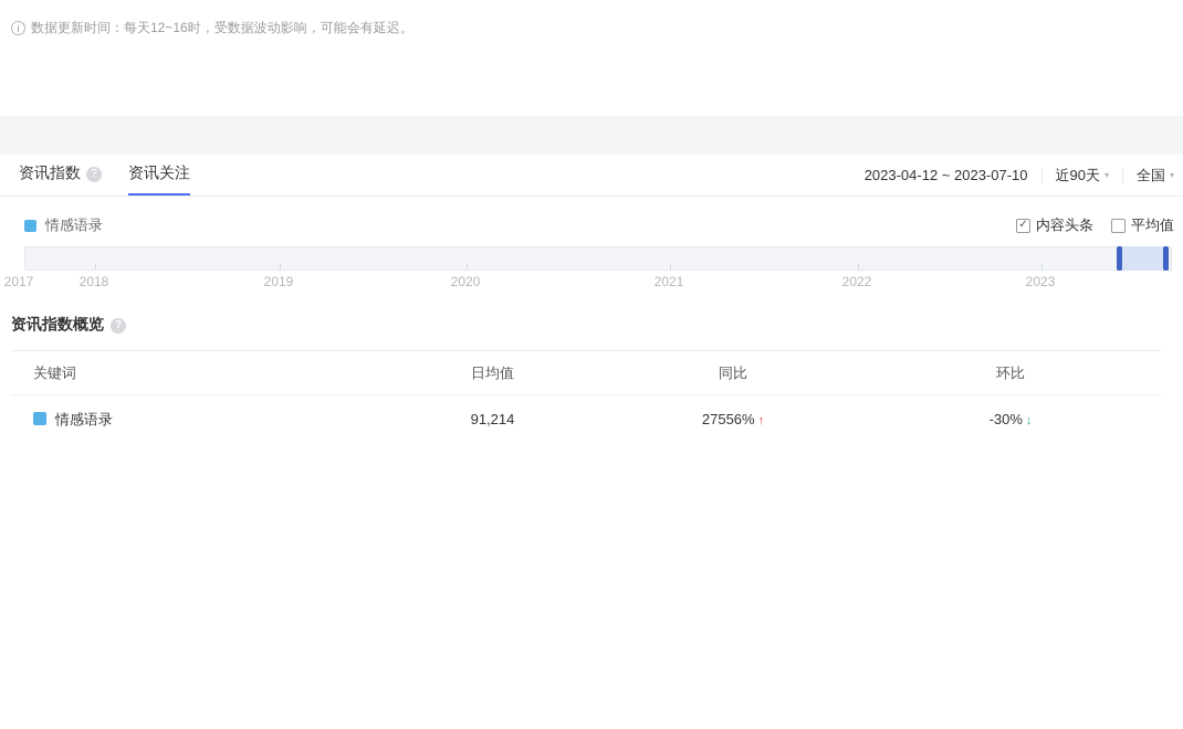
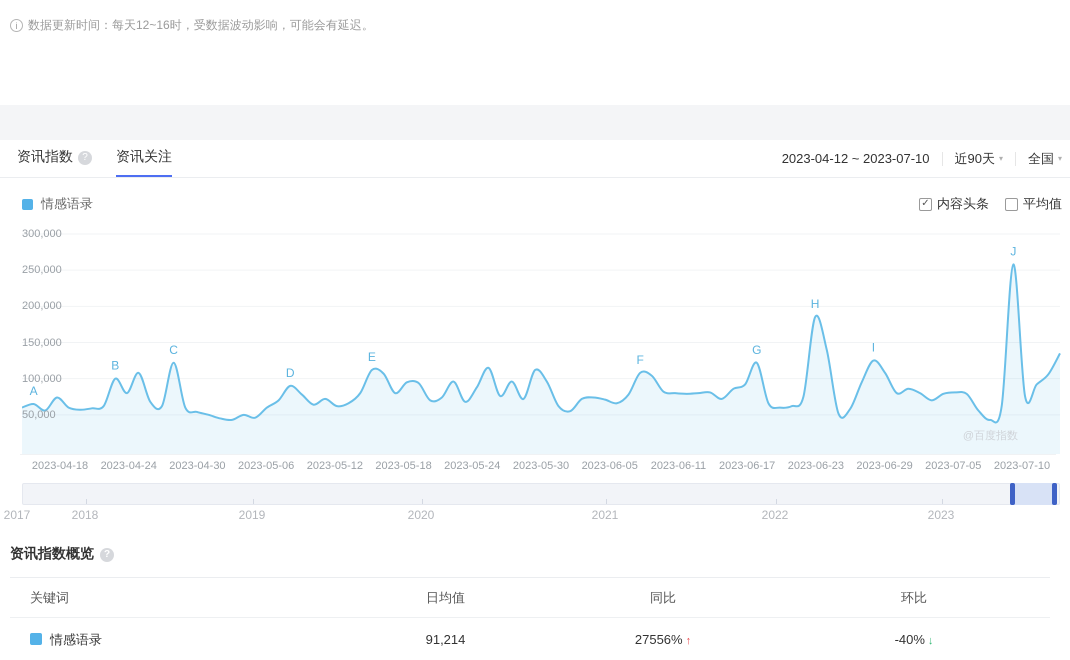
  i
  数据更新时间：每天12~16时，受数据波动影响，可能会有延迟。
  资讯指数
  ?
  资讯关注
  2023-04-12 ~ 2023-07-10
  近90天
  ▾
  全国
  ▾
  情感语录
  ✓
  内容头条
  平均值
+ A
+ B
+ C
+ D
+ E
+ F
+ G
+ H
+ I
+ J
+ 50,000
+ 100,000
+ 150,000
+ 200,000
+ 250,000
+ 300,000
+ @百度指数
+ 2023-04-18
+ 2023-04-24
+ 2023-04-30
+ 2023-05-06
+ 2023-05-12
+ 2023-05-18
+ 2023-05-24
+ 2023-05-30
+ 2023-06-05
+ 2023-06-11
+ 2023-06-17
+ 2023-06-23
+ 2023-06-29
+ 2023-07-05
+ 2023-07-10
  2017
  2018
  2019
  2020
  2021
  2022
  2023
  资讯指数概览
  ?
  关键词	日均值	同比	环比
- 情感语录	91,214	27556% ↑	-30% ↓
+ 情感语录	91,214	27556% ↑	-40% ↓
